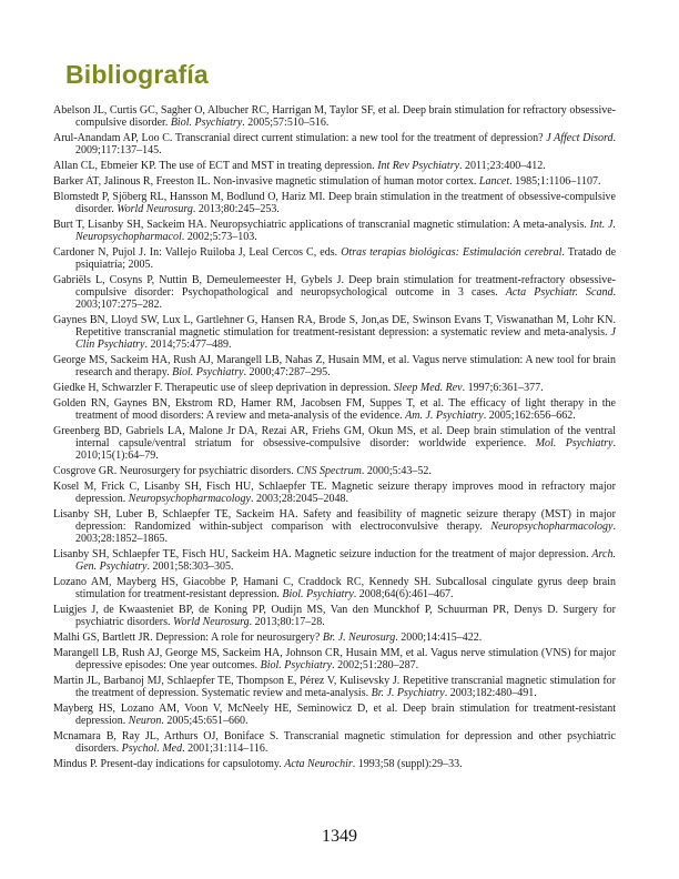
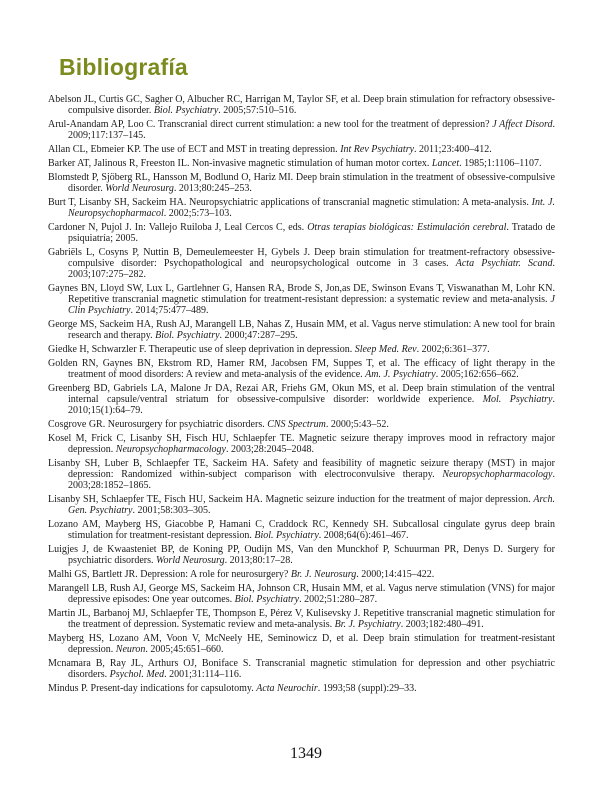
  Bibliografía
  Abelson JL, Curtis GC, Sagher O, Albucher RC, Harrigan M, Taylor SF, et al. Deep brain stimulation for refractory obsessive-compulsive disorder. Biol. Psychiatry. 2005;57:510–516.
  Arul-Anandam AP, Loo C. Transcranial direct current stimulation: a new tool for the treatment of depression? J Affect Disord. 2009;117:137–145.
  Allan CL, Ebmeier KP. The use of ECT and MST in treating depression. Int Rev Psychiatry. 2011;23:400–412.
  Barker AT, Jalinous R, Freeston IL. Non-invasive magnetic stimulation of human motor cortex. Lancet. 1985;1:1106–1107.
  Blomstedt P, Sjöberg RL, Hansson M, Bodlund O, Hariz MI. Deep brain stimulation in the treatment of obsessive-compulsive disorder. World Neurosurg. 2013;80:245–253.
  Burt T, Lisanby SH, Sackeim HA. Neuropsychiatric applications of transcranial magnetic stimulation: A meta-analysis. Int. J. Neuropsychopharmacol. 2002;5:73–103.
  Cardoner N, Pujol J. In: Vallejo Ruiloba J, Leal Cercos C, eds. Otras terapias biológicas: Estimulación cerebral. Tratado de psiquiatría; 2005.
  Gabriëls L, Cosyns P, Nuttin B, Demeulemeester H, Gybels J. Deep brain stimulation for treatment-refractory obsessive-compulsive disorder: Psychopathological and neuropsychological outcome in 3 cases. Acta Psychiatr. Scand. 2003;107:275–282.
  Gaynes BN, Lloyd SW, Lux L, Gartlehner G, Hansen RA, Brode S, Jon,as DE, Swinson Evans T, Viswanathan M, Lohr KN. Repetitive transcranial magnetic stimulation for treatment-resistant depression: a systematic review and meta-analysis. J Clin Psychiatry. 2014;75:477–489.
  George MS, Sackeim HA, Rush AJ, Marangell LB, Nahas Z, Husain MM, et al. Vagus nerve stimulation: A new tool for brain research and therapy. Biol. Psychiatry. 2000;47:287–295.
- Giedke H, Schwarzler F. Therapeutic use of sleep deprivation in depression. Sleep Med. Rev. 1997;6:361–377.
+ Giedke H, Schwarzler F. Therapeutic use of sleep deprivation in depression. Sleep Med. Rev. 2002;6:361–377.
  Golden RN, Gaynes BN, Ekstrom RD, Hamer RM, Jacobsen FM, Suppes T, et al. The efficacy of light therapy in the treatment of mood disorders: A review and meta-analysis of the evidence. Am. J. Psychiatry. 2005;162:656–662.
  Greenberg BD, Gabriels LA, Malone Jr DA, Rezai AR, Friehs GM, Okun MS, et al. Deep brain stimulation of the ventral internal capsule/ventral striatum for obsessive-compulsive disorder: worldwide experience. Mol. Psychiatry. 2010;15(1):64–79.
  Cosgrove GR. Neurosurgery for psychiatric disorders. CNS Spectrum. 2000;5:43–52.
  Kosel M, Frick C, Lisanby SH, Fisch HU, Schlaepfer TE. Magnetic seizure therapy improves mood in refractory major depression. Neuropsychopharmacology. 2003;28:2045–2048.
  Lisanby SH, Luber B, Schlaepfer TE, Sackeim HA. Safety and feasibility of magnetic seizure therapy (MST) in major depression: Randomized within-subject comparison with electroconvulsive therapy. Neuropsychopharmacology. 2003;28:1852–1865.
  Lisanby SH, Schlaepfer TE, Fisch HU, Sackeim HA. Magnetic seizure induction for the treatment of major depression. Arch. Gen. Psychiatry. 2001;58:303–305.
  Lozano AM, Mayberg HS, Giacobbe P, Hamani C, Craddock RC, Kennedy SH. Subcallosal cingulate gyrus deep brain stimulation for treatment-resistant depression. Biol. Psychiatry. 2008;64(6):461–467.
  Luigjes J, de Kwaasteniet BP, de Koning PP, Oudijn MS, Van den Munckhof P, Schuurman PR, Denys D. Surgery for psychiatric disorders. World Neurosurg. 2013;80:17–28.
  Malhi GS, Bartlett JR. Depression: A role for neurosurgery? Br. J. Neurosurg. 2000;14:415–422.
  Marangell LB, Rush AJ, George MS, Sackeim HA, Johnson CR, Husain MM, et al. Vagus nerve stimulation (VNS) for major depressive episodes: One year outcomes. Biol. Psychiatry. 2002;51:280–287.
  Martin JL, Barbanoj MJ, Schlaepfer TE, Thompson E, Pérez V, Kulisevsky J. Repetitive transcranial magnetic stimulation for the treatment of depression. Systematic review and meta-analysis. Br. J. Psychiatry. 2003;182:480–491.
  Mayberg HS, Lozano AM, Voon V, McNeely HE, Seminowicz D, et al. Deep brain stimulation for treatment-resistant depression. Neuron. 2005;45:651–660.
  Mcnamara B, Ray JL, Arthurs OJ, Boniface S. Transcranial magnetic stimulation for depression and other psychiatric disorders. Psychol. Med. 2001;31:114–116.
  Mindus P. Present-day indications for capsulotomy. Acta Neurochir. 1993;58 (suppl):29–33.
  1349
